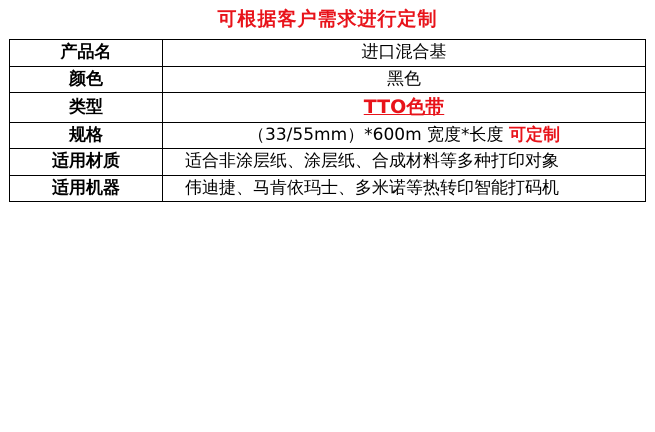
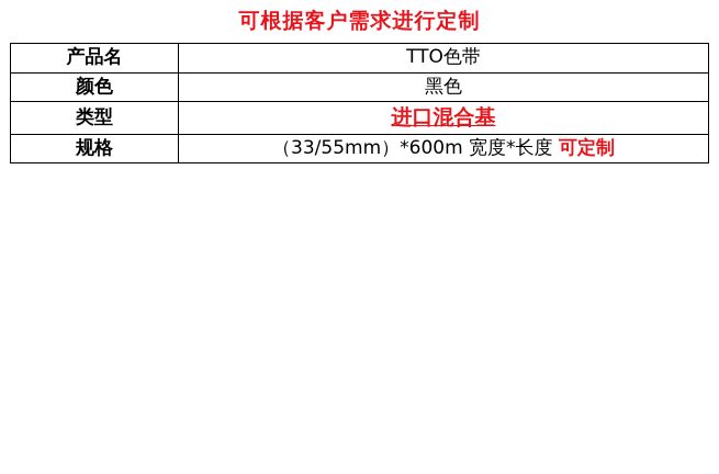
  可根据客户需求进行定制
- 产品名	进口混合基
+ 产品名	TTO色带
  颜色	黑色
- 类型	TTO色带
+ 类型	进口混合基
  规格	（33/55mm）*600m 宽度*长度 可定制
- 适用材质	适合非涂层纸、涂层纸、合成材料等多种打印对象
- 适用机器	伟迪捷、马肯依玛士、多米诺等热转印智能打码机
